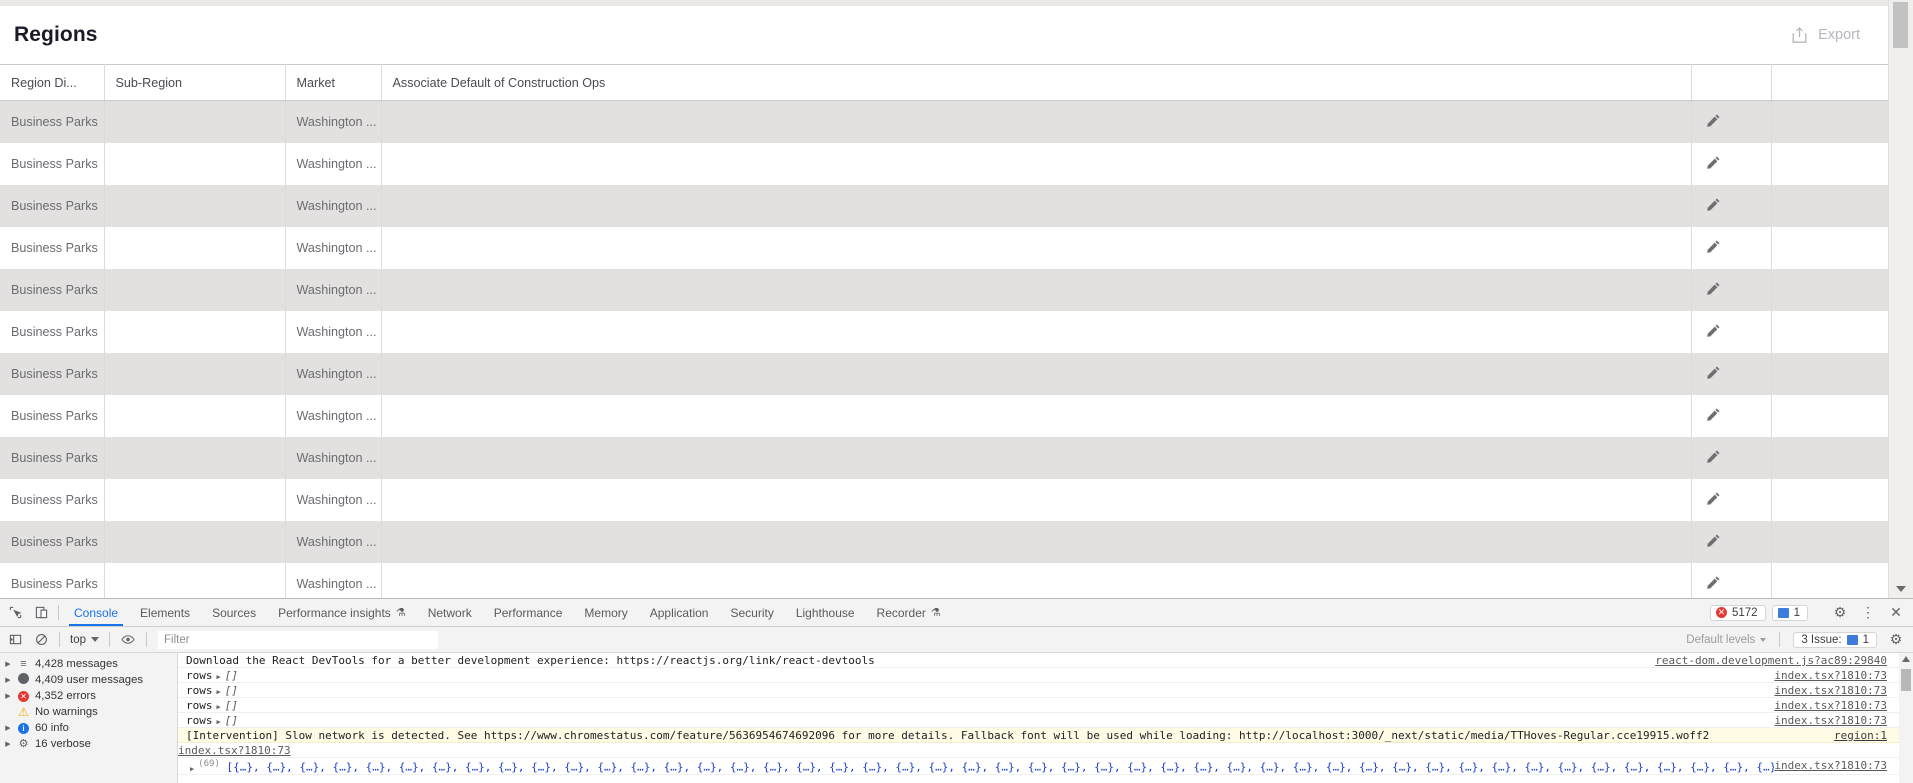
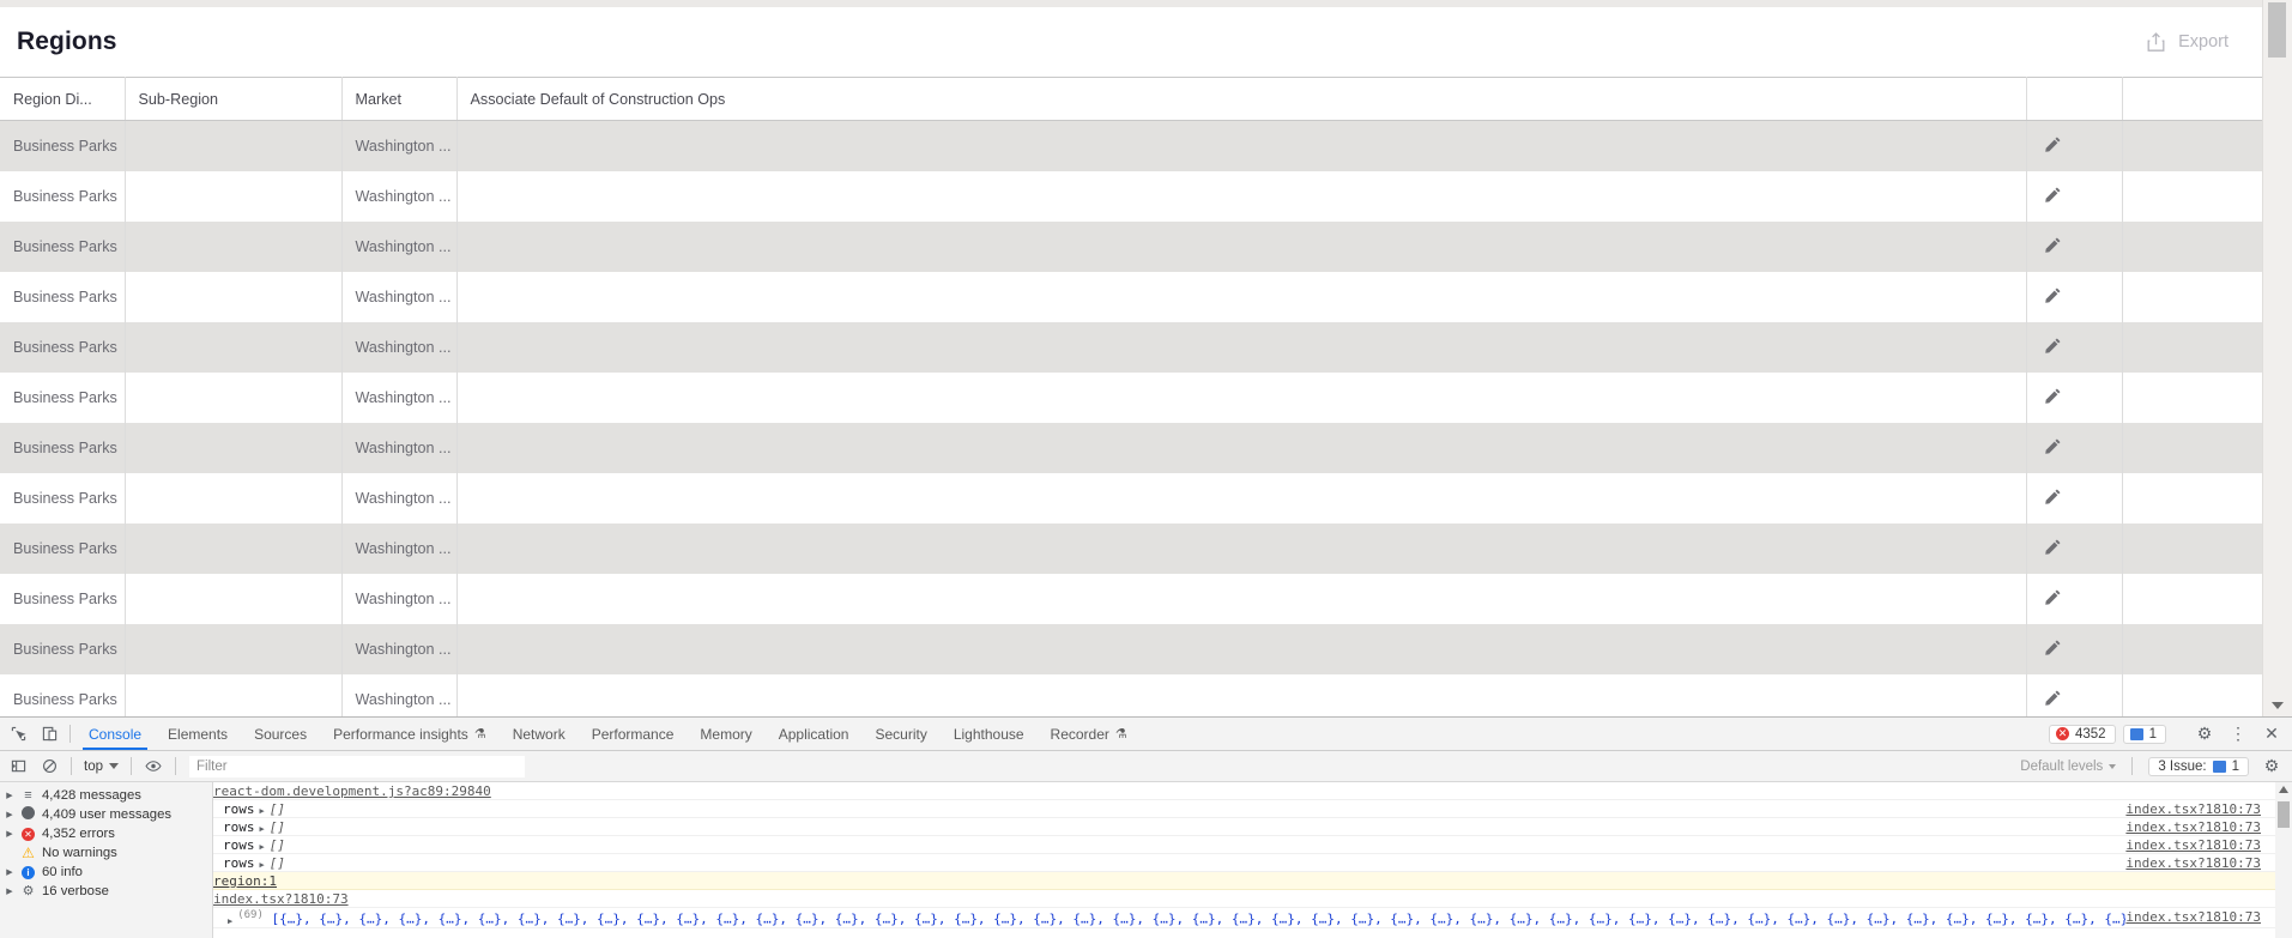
  Regions
  Export
  Region Di...	Sub-Region	Market	Associate Default of Construction Ops
  Business Parks		Washington ...
  Business Parks		Washington ...
  Business Parks		Washington ...
  Business Parks		Washington ...
  Business Parks		Washington ...
  Business Parks		Washington ...
  Business Parks		Washington ...
  Business Parks		Washington ...
  Business Parks		Washington ...
  Business Parks		Washington ...
  Business Parks		Washington ...
  Business Parks		Washington ...
  Console
  Elements
  Sources
  Performance insights
  ⚗
  Network
  Performance
  Memory
  Application
  Security
  Lighthouse
  Recorder
  ⚗
  ✕
- 5172
+ 4352
  1
  ⚙
  ⋮
  ✕
  top
  Filter
  Default levels
  3 Issue:
  1
  ⚙
  ≡
  4,428 messages
  4,409 user messages
  ✕
  4,352 errors
  ⚠
  No warnings
  i
  60 info
  ⚙
  16 verbose
- Download the React DevTools for a better development experience: https://reactjs.org/link/react-devtools
  react-dom.development.js?ac89:29840
  rows ▶ []
  index.tsx?1810:73
  rows ▶ []
  index.tsx?1810:73
  rows ▶ []
  index.tsx?1810:73
  rows ▶ []
  index.tsx?1810:73
- [Intervention] Slow network is detected. See https://www.chromestatus.com/feature/5636954674692096 for more details. Fallback font will be used while loading: http://localhost:3000/_next/static/media/TTHoves-Regular.cce19915.woff2
  region:1
  index.tsx?1810:73
  ▶(69) [{…}, {…}, {…}, {…}, {…}, {…}, {…}, {…}, {…}, {…}, {…}, {…}, {…}, {…}, {…}, {…}, {…}, {…}, {…}, {…}, {…}, {…}, {…}, {…}, {…}, {…}, {…}, {…}, {…}, {…}, {…}, {…}, {…}, {…}, {…}, {…}, {…}, {…}, {…}, {…}, {…}, {…}, {…}, {…}, {…}, {…}, {…}
  index.tsx?1810:73
